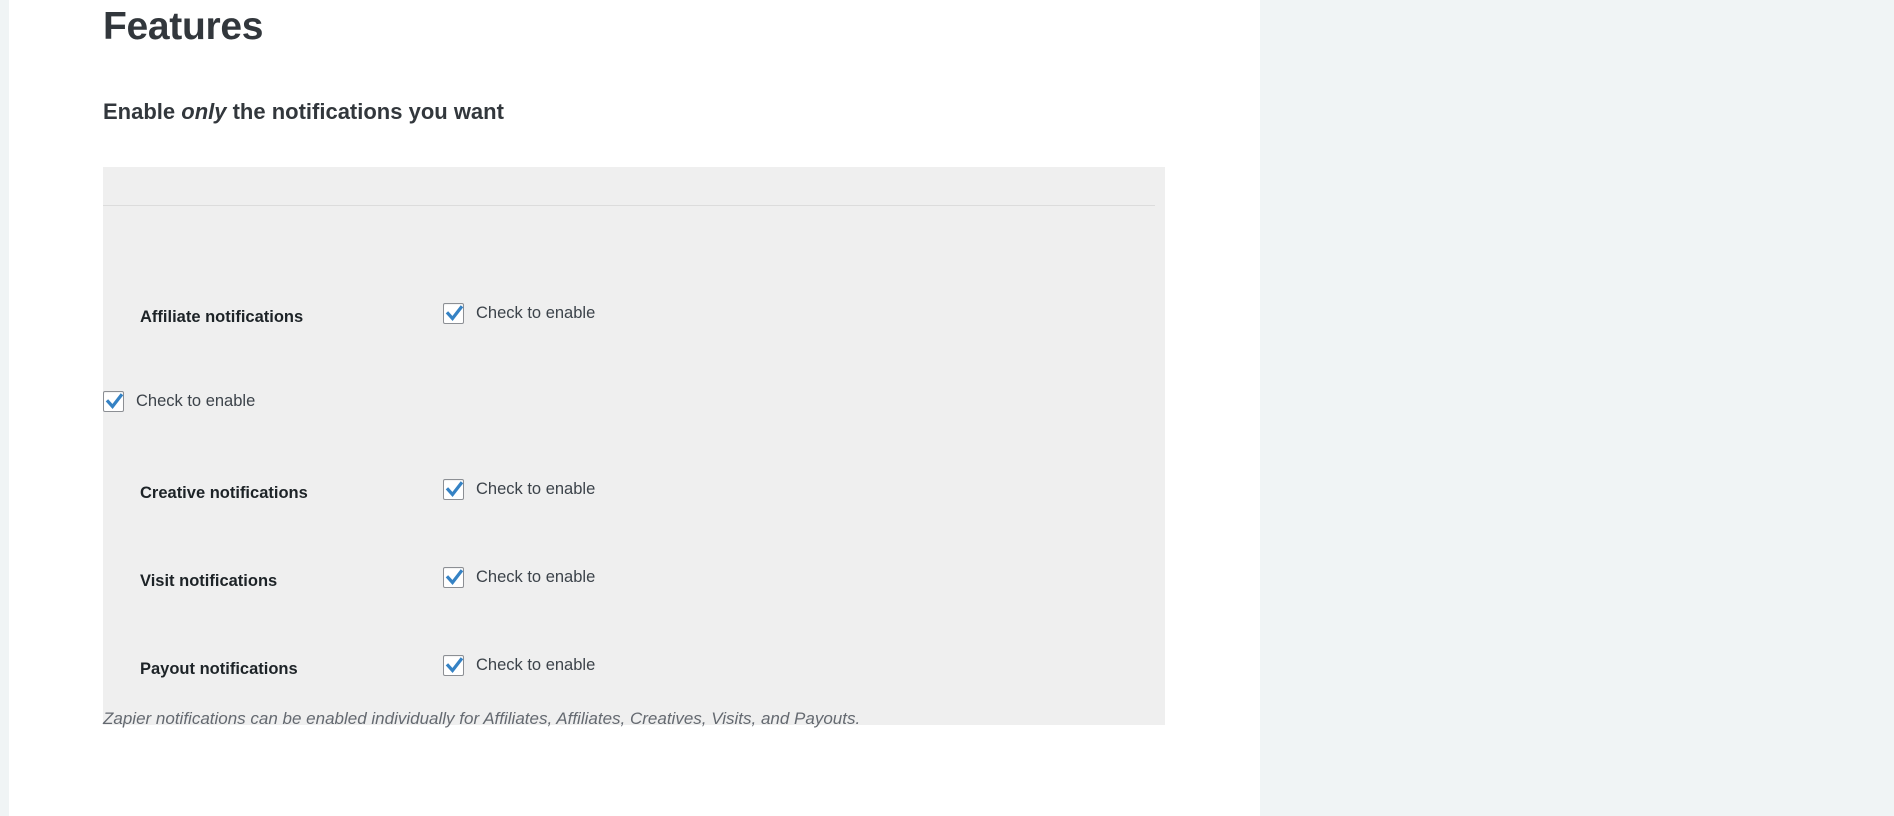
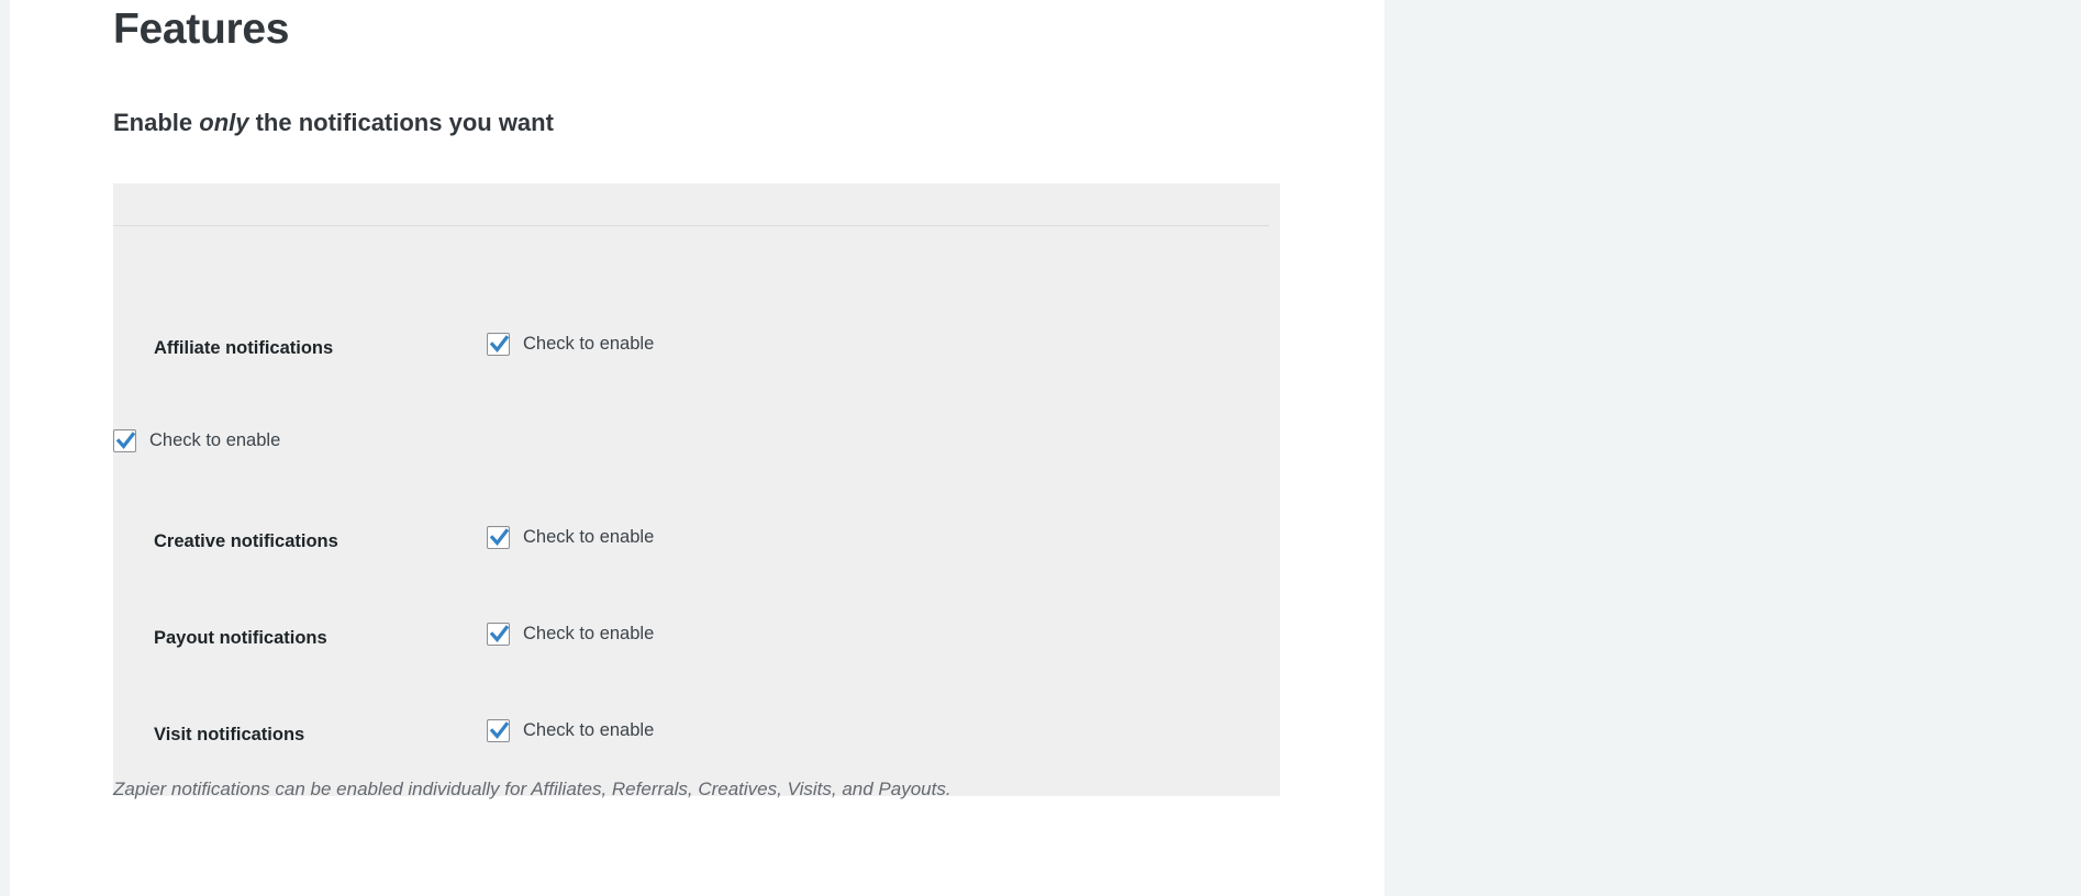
  Features
  Enable only the notifications you want
  Affiliate notifications
  Check to enable
  Check to enable
  Creative notifications
  Check to enable
- Visit notifications
+ Payout notifications
  Check to enable
- Payout notifications
+ Visit notifications
  Check to enable
- Zapier notifications can be enabled individually for Affiliates, Affiliates, Creatives, Visits, and Payouts.
+ Zapier notifications can be enabled individually for Affiliates, Referrals, Creatives, Visits, and Payouts.
